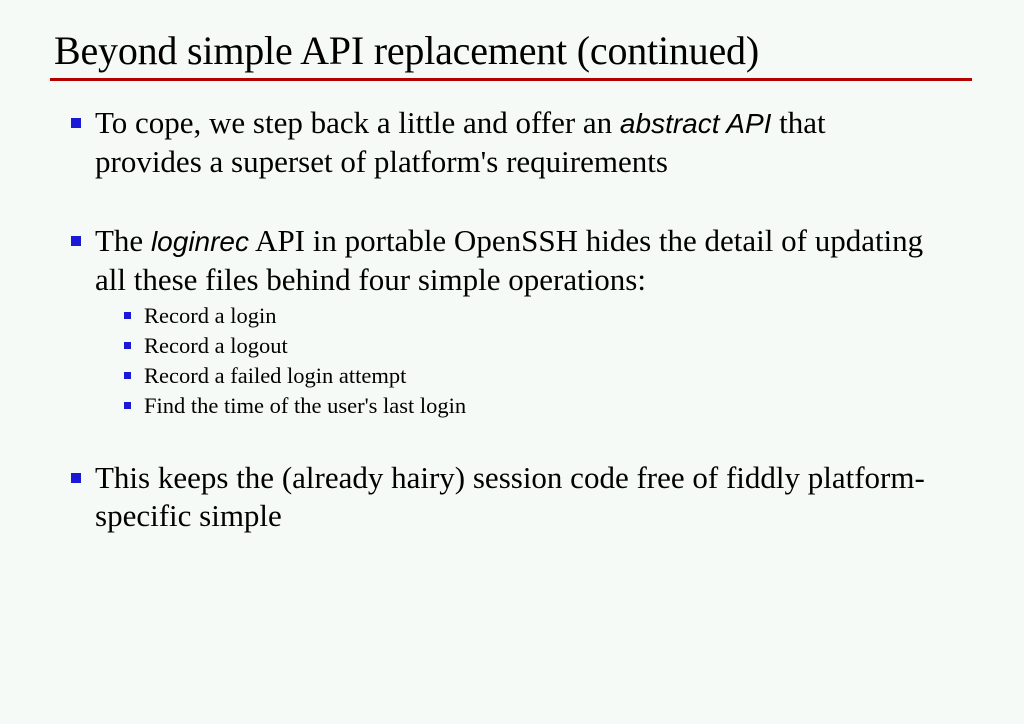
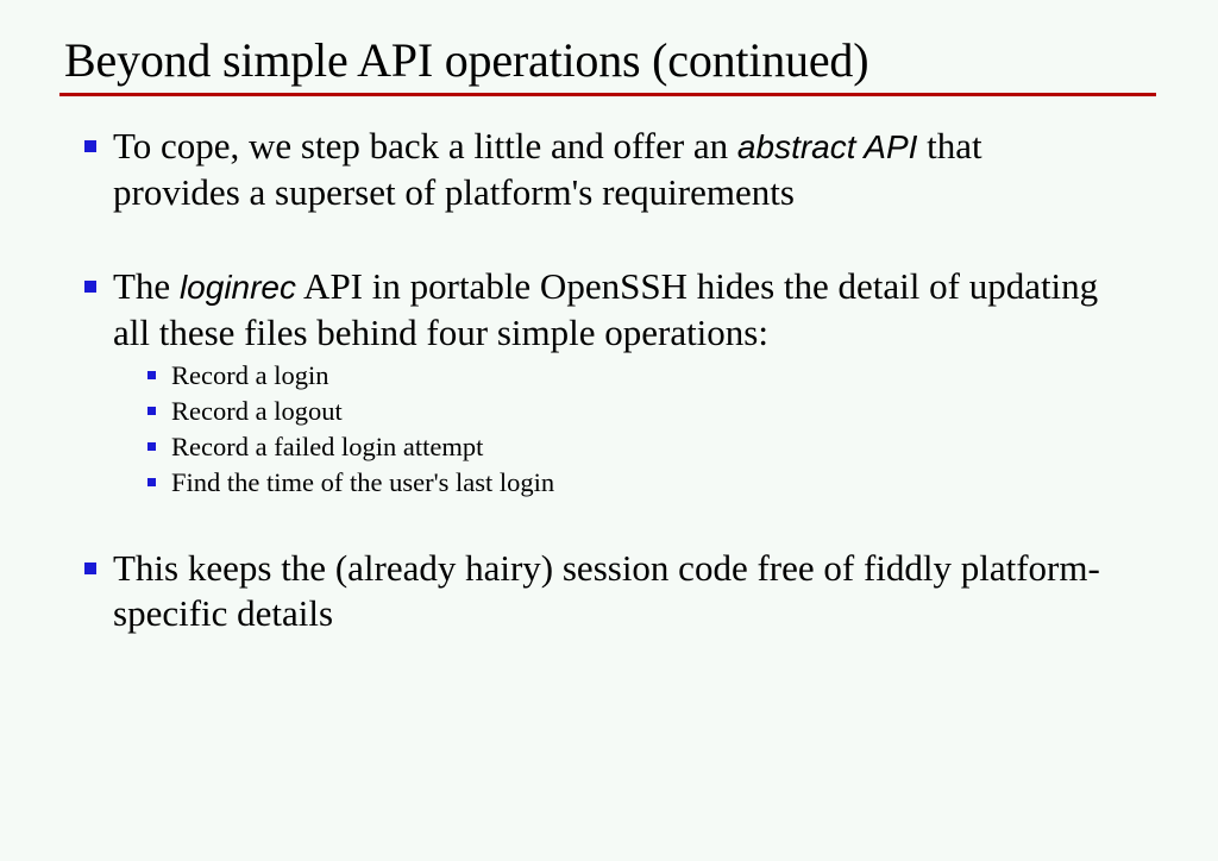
- Beyond simple API replacement (continued)
+ Beyond simple API operations (continued)
  To cope, we step back a little and offer an abstract API that provides a superset of platform's requirements
  The loginrec API in portable OpenSSH hides the detail of updating all these files behind four simple operations:
  Record a login
  Record a logout
  Record a failed login attempt
  Find the time of the user's last login
- This keeps the (already hairy) session code free of fiddly platform-specific simple
+ This keeps the (already hairy) session code free of fiddly platform-specific details
